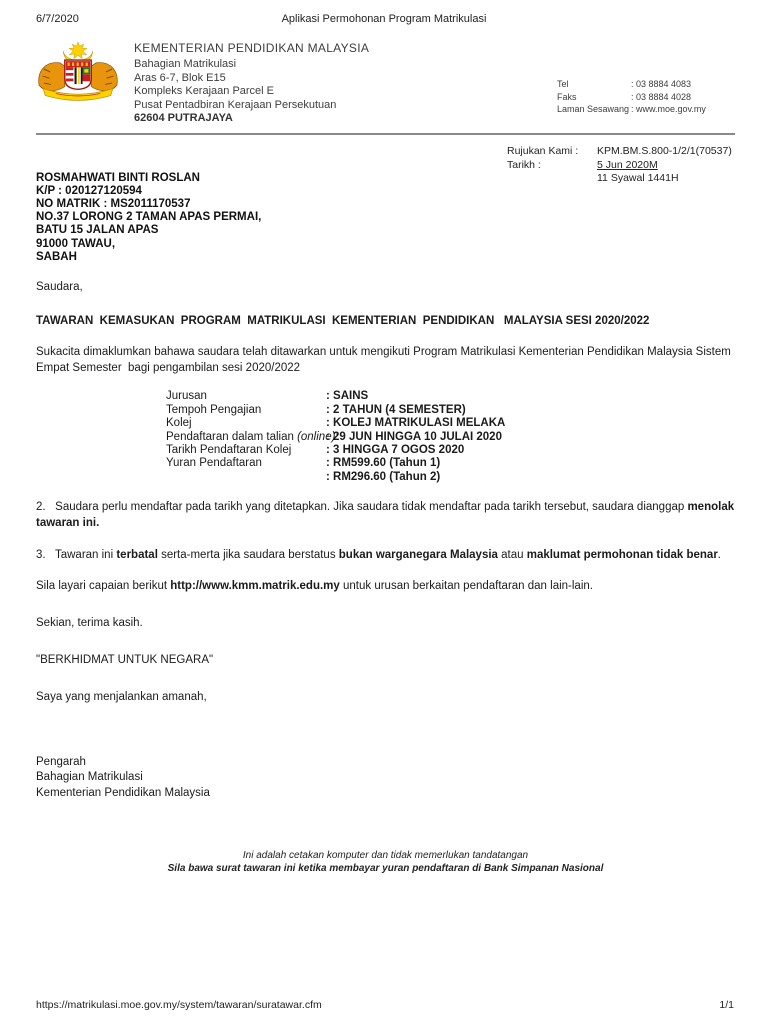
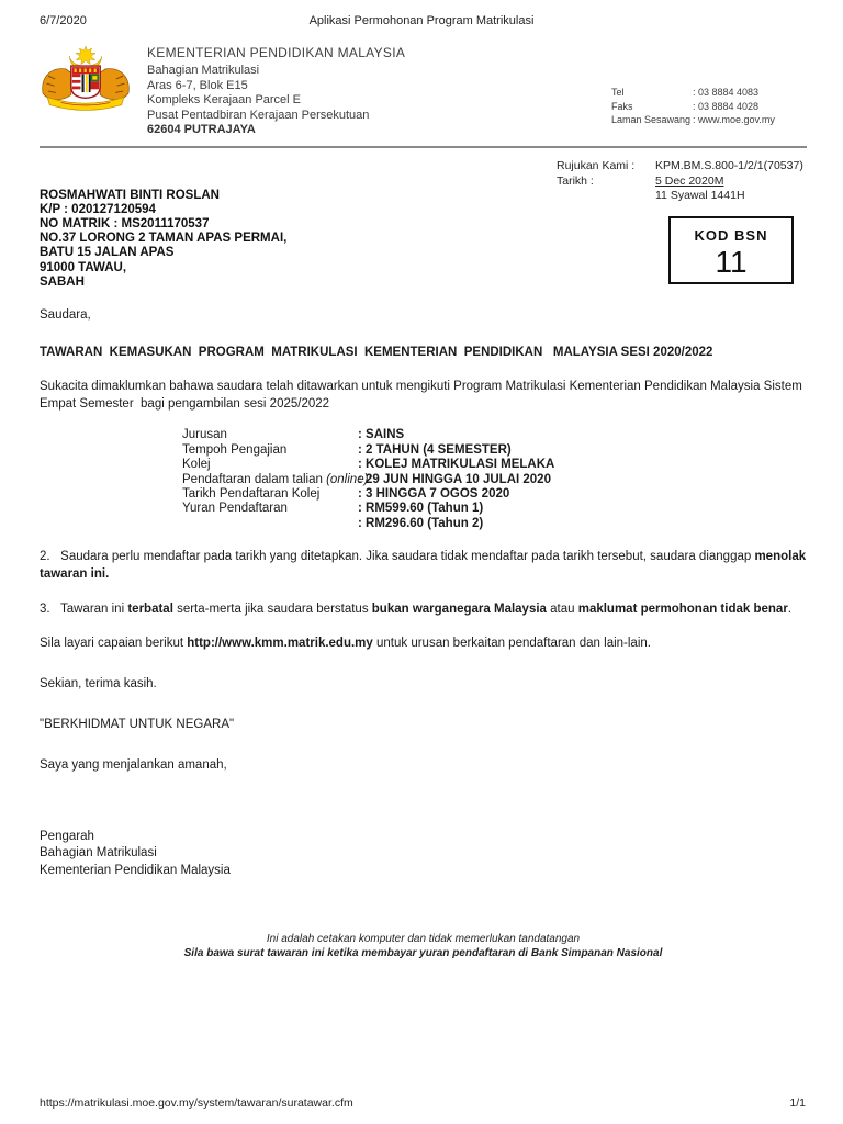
  6/7/2020
  Aplikasi Permohonan Program Matrikulasi
  KEMENTERIAN PENDIDIKAN MALAYSIA
  Bahagian Matrikulasi
  Aras 6-7, Blok E15
  Kompleks Kerajaan Parcel E
  Pusat Pentadbiran Kerajaan Persekutuan
  62604 PUTRAJAYA
  Tel
  : 03 8884 4083
  Faks
  : 03 8884 4028
  Laman Sesawang
  : www.moe.gov.my
  ROSMAHWATI BINTI ROSLAN
  K/P : 020127120594
  NO MATRIK : MS2011170537
  NO.37 LORONG 2 TAMAN APAS PERMAI,
  BATU 15 JALAN APAS
  91000 TAWAU,
  SABAH
  Rujukan Kami :
  KPM.BM.S.800-1/2/1(70537)
  Tarikh :
- 5 Jun 2020M
+ 5 Dec 2020M
  11 Syawal 1441H
+ KOD BSN
+ 11
  Saudara,
  TAWARAN KEMASUKAN PROGRAM MATRIKULASI KEMENTERIAN PENDIDIKAN MALAYSIA SESI 2020/2022
- Sukacita dimaklumkan bahawa saudara telah ditawarkan untuk mengikuti Program Matrikulasi Kementerian Pendidikan Malaysia Sistem Empat Semester bagi pengambilan sesi 2020/2022
+ Sukacita dimaklumkan bahawa saudara telah ditawarkan untuk mengikuti Program Matrikulasi Kementerian Pendidikan Malaysia Sistem Empat Semester bagi pengambilan sesi 2025/2022
  Jurusan
  : SAINS
  Tempoh Pengajian
  : 2 TAHUN (4 SEMESTER)
  Kolej
  : KOLEJ MATRIKULASI MELAKA
  Pendaftaran dalam talian (online)
  : 29 JUN HINGGA 10 JULAI 2020
  Tarikh Pendaftaran Kolej
  : 3 HINGGA 7 OGOS 2020
  Yuran Pendaftaran
  : RM599.60 (Tahun 1)
  : RM296.60 (Tahun 2)
  2. Saudara perlu mendaftar pada tarikh yang ditetapkan. Jika saudara tidak mendaftar pada tarikh tersebut, saudara dianggap menolak tawaran ini.
  3. Tawaran ini terbatal serta-merta jika saudara berstatus bukan warganegara Malaysia atau maklumat permohonan tidak benar.
  Sila layari capaian berikut http://www.kmm.matrik.edu.my untuk urusan berkaitan pendaftaran dan lain-lain.
  Sekian, terima kasih.
  "BERKHIDMAT UNTUK NEGARA"
  Saya yang menjalankan amanah,
  Pengarah
  Bahagian Matrikulasi
  Kementerian Pendidikan Malaysia
  Ini adalah cetakan komputer dan tidak memerlukan tandatangan
  Sila bawa surat tawaran ini ketika membayar yuran pendaftaran di Bank Simpanan Nasional
  https://matrikulasi.moe.gov.my/system/tawaran/suratawar.cfm
  1/1
